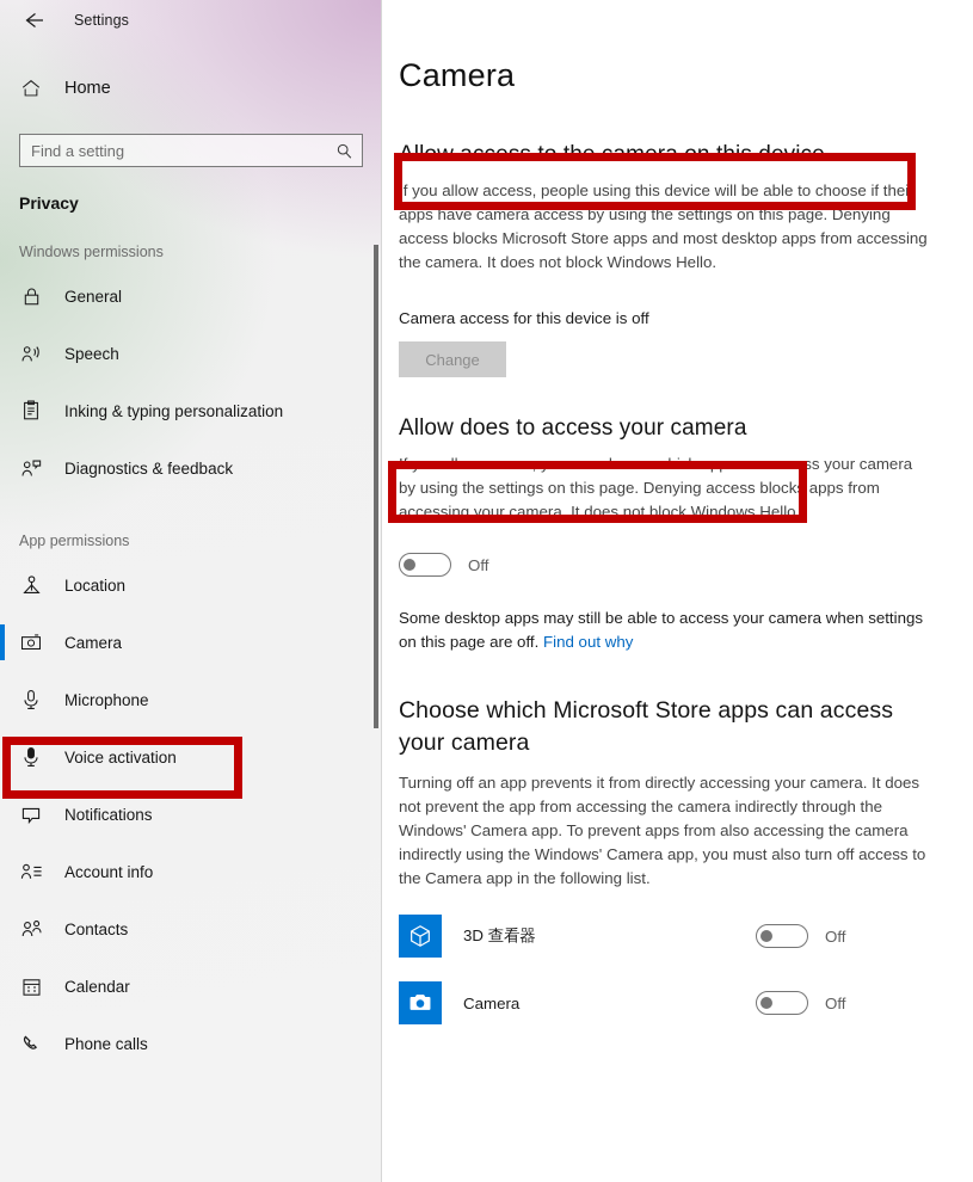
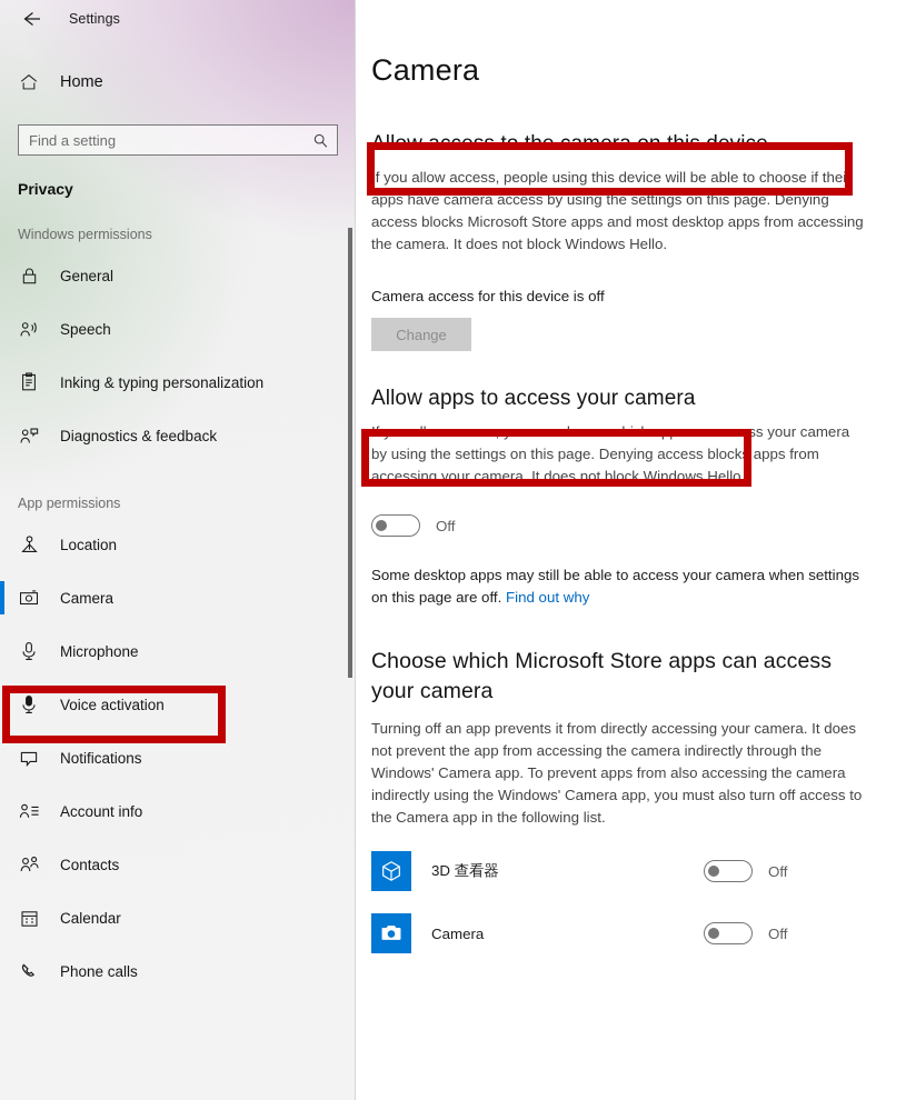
  Settings
  Home
  Find a setting
  Privacy
  Windows permissions
  General
  Speech
  Inking & typing personalization
  Diagnostics & feedback
  App permissions
  Location
  Camera
  Microphone
  Voice activation
  Notifications
  Account info
  Contacts
  Calendar
  Phone calls
  Camera
  Allow access to the camera on this device
  If you allow access, people using this device will be able to choose if their apps have camera access by using the settings on this page. Denying access blocks Microsoft Store apps and most desktop apps from accessing the camera. It does not block Windows Hello.
  Camera access for this device is off
  Change
- Allow does to access your camera
+ Allow apps to access your camera
  If you allow access, you can choose which apps can access your camera by using the settings on this page. Denying access blocks apps from accessing your camera. It does not block Windows Hello.
  Off
  Some desktop apps may still be able to access your camera when settings on this page are off. Find out why
  Choose which Microsoft Store apps can access your camera
  Turning off an app prevents it from directly accessing your camera. It does not prevent the app from accessing the camera indirectly through the Windows' Camera app. To prevent apps from also accessing the camera indirectly using the Windows' Camera app, you must also turn off access to the Camera app in the following list.
  3D 查看器
  Off
  Camera
  Off
